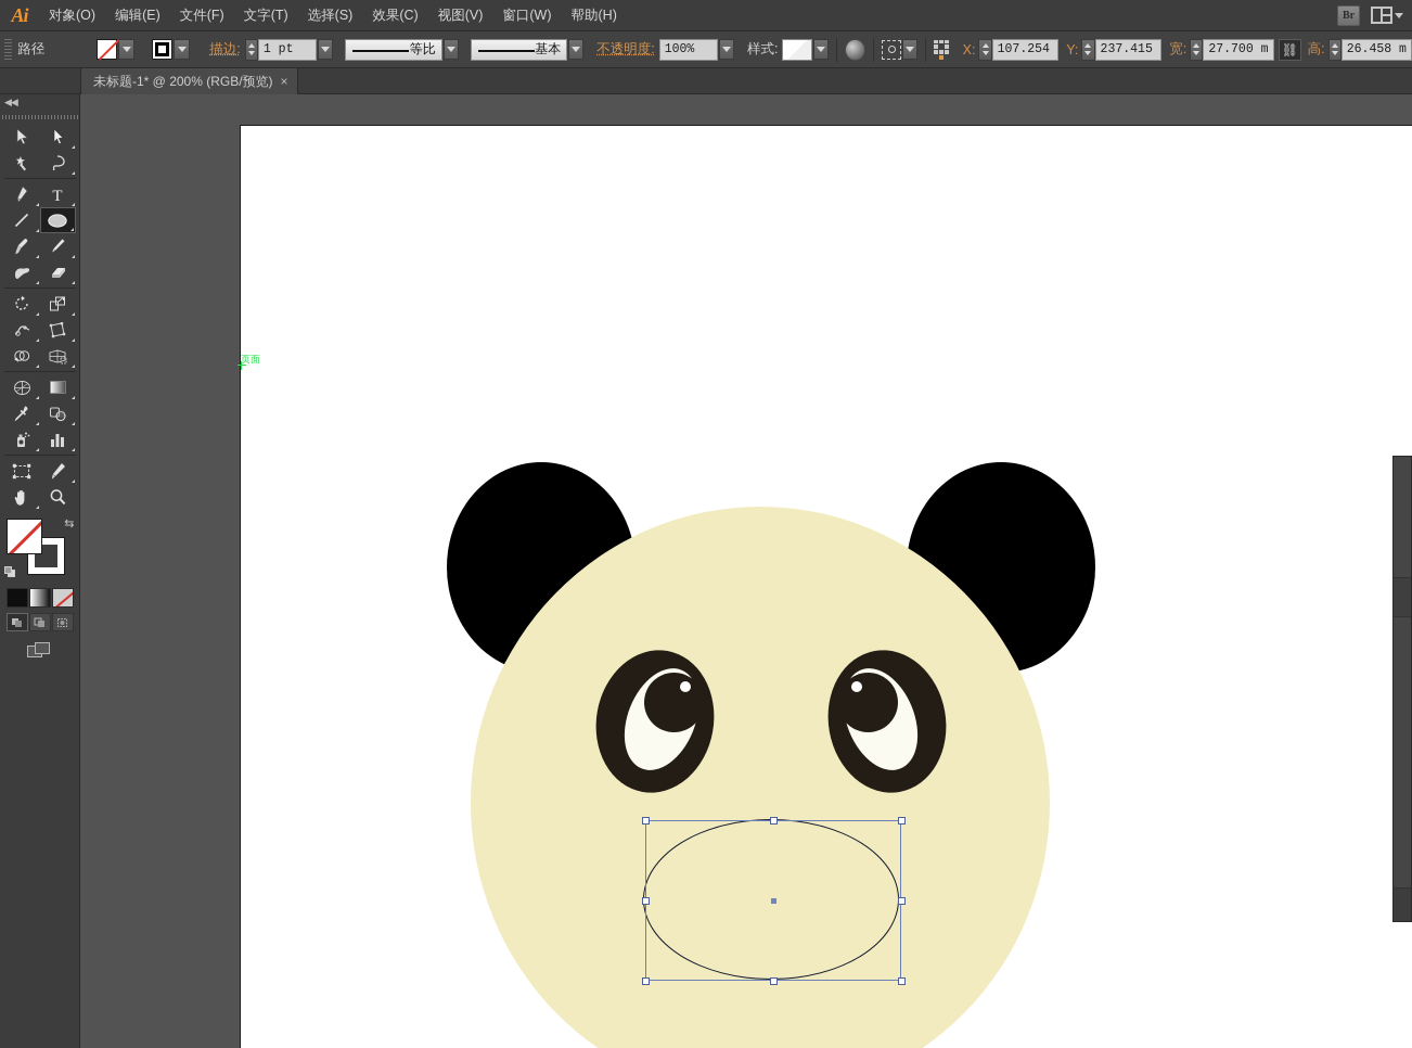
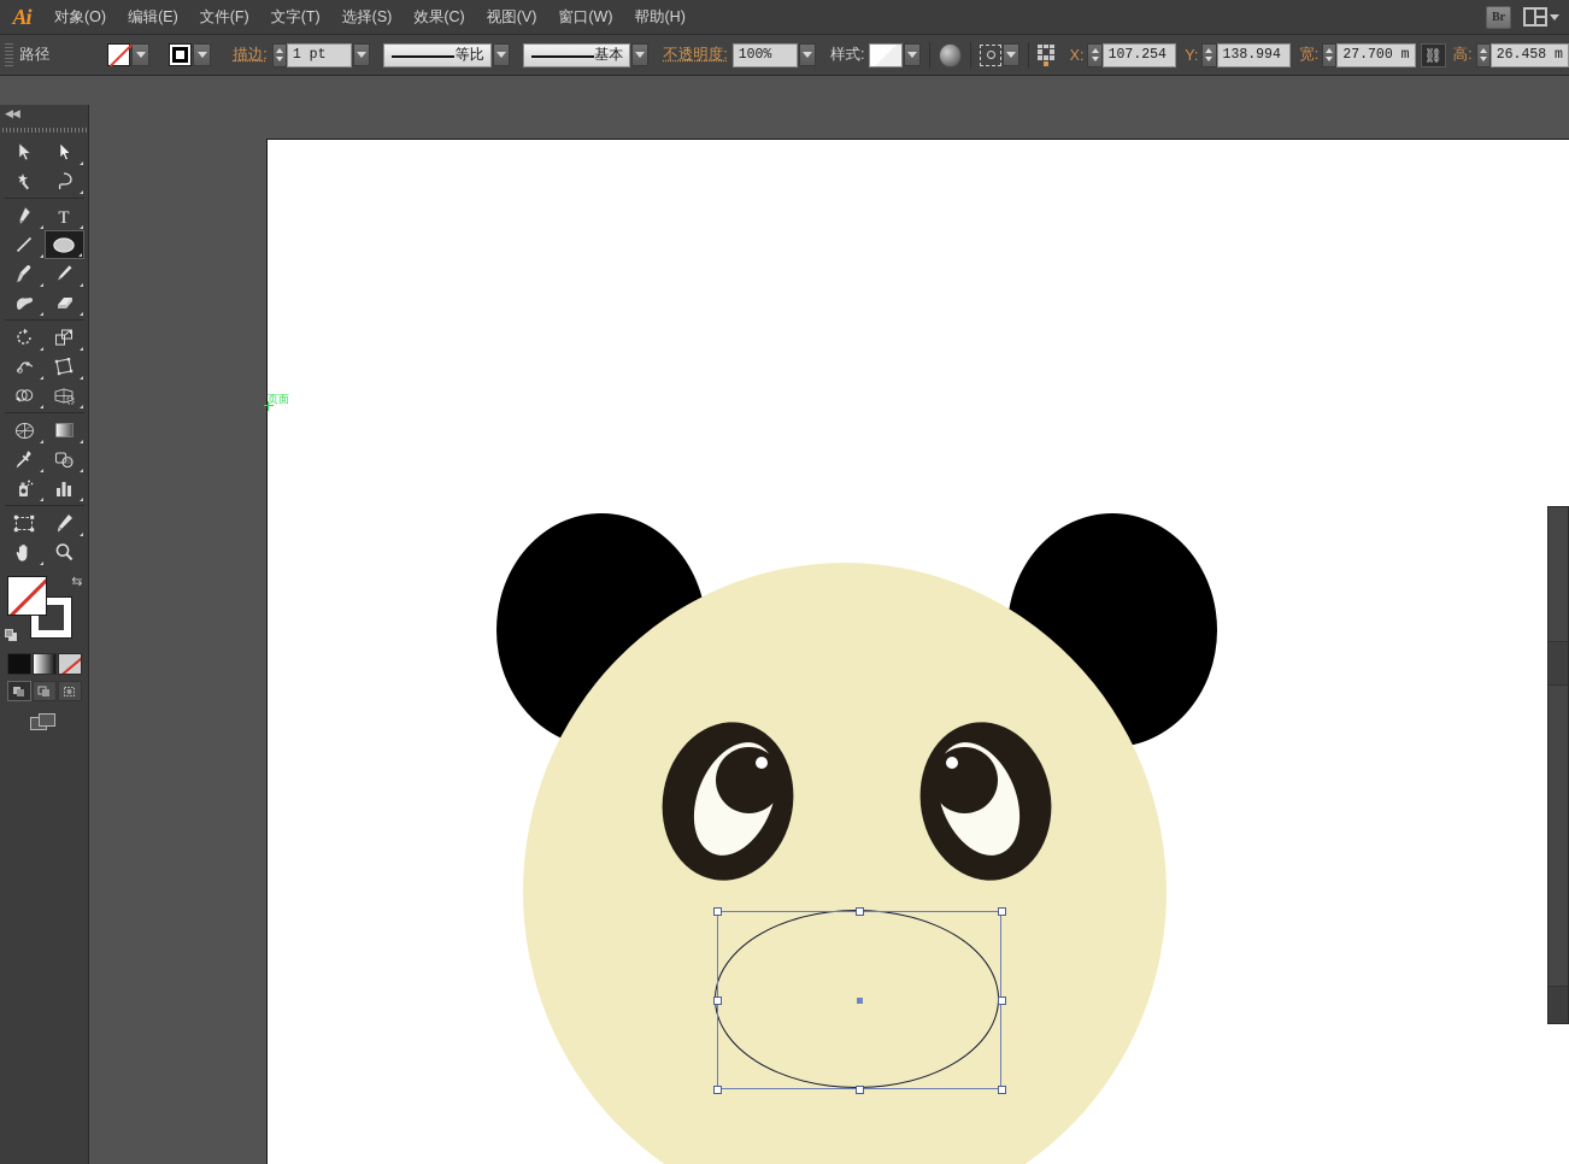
  Ai
  对象(O)
  编辑(E)
  文件(F)
  文字(T)
  选择(S)
  效果(C)
  视图(V)
  窗口(W)
  帮助(H)
  Br
  路径
  描边:
  1 pt
  等比
  基本
  不透明度:
  100%
  样式:
  X:
  107.254
  Y:
- 237.415
+ 138.994
  宽:
  27.700 m
  ⛓
  高:
  26.458 m
- 未标题-1* @ 200% (RGB/预览)
- ×
  ◀◀
  T
  ⇆
  页面
